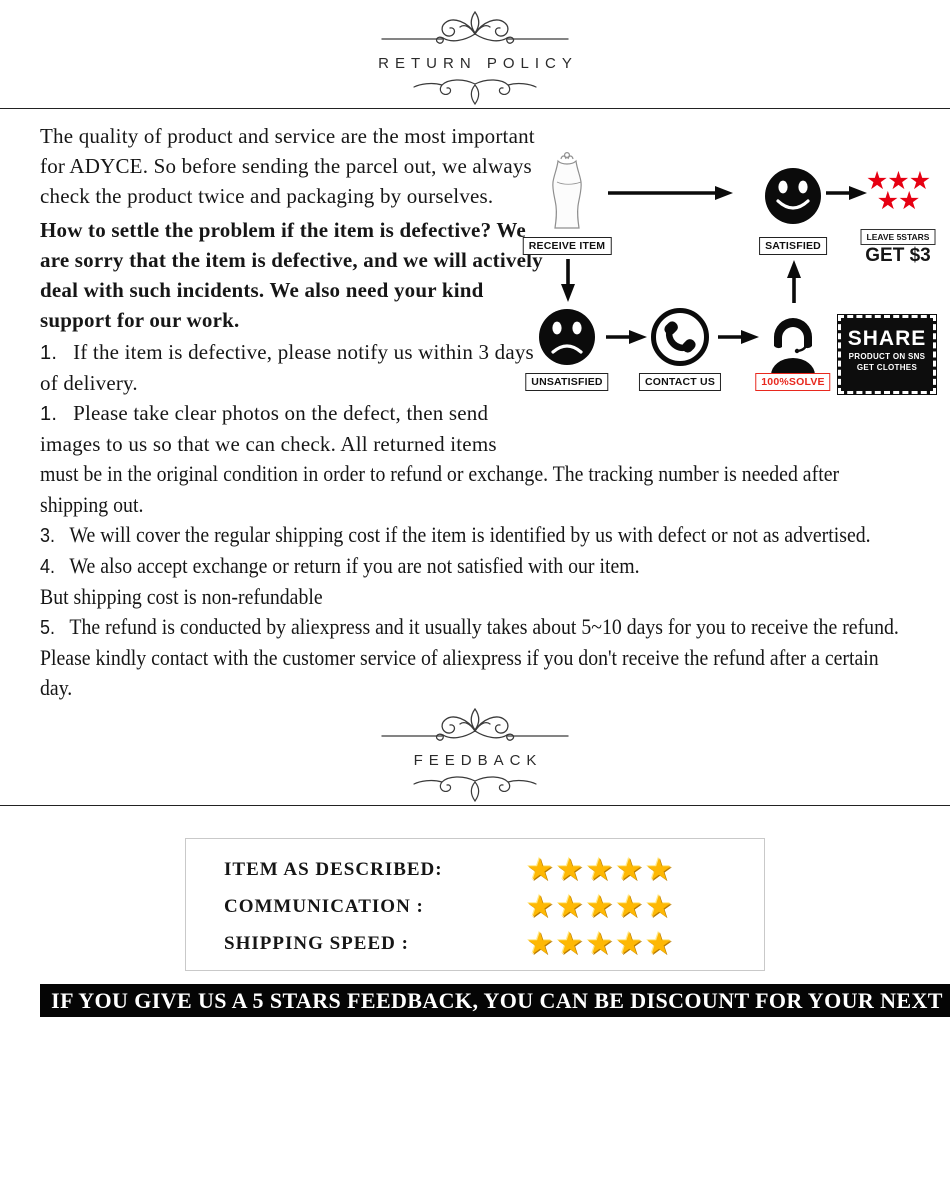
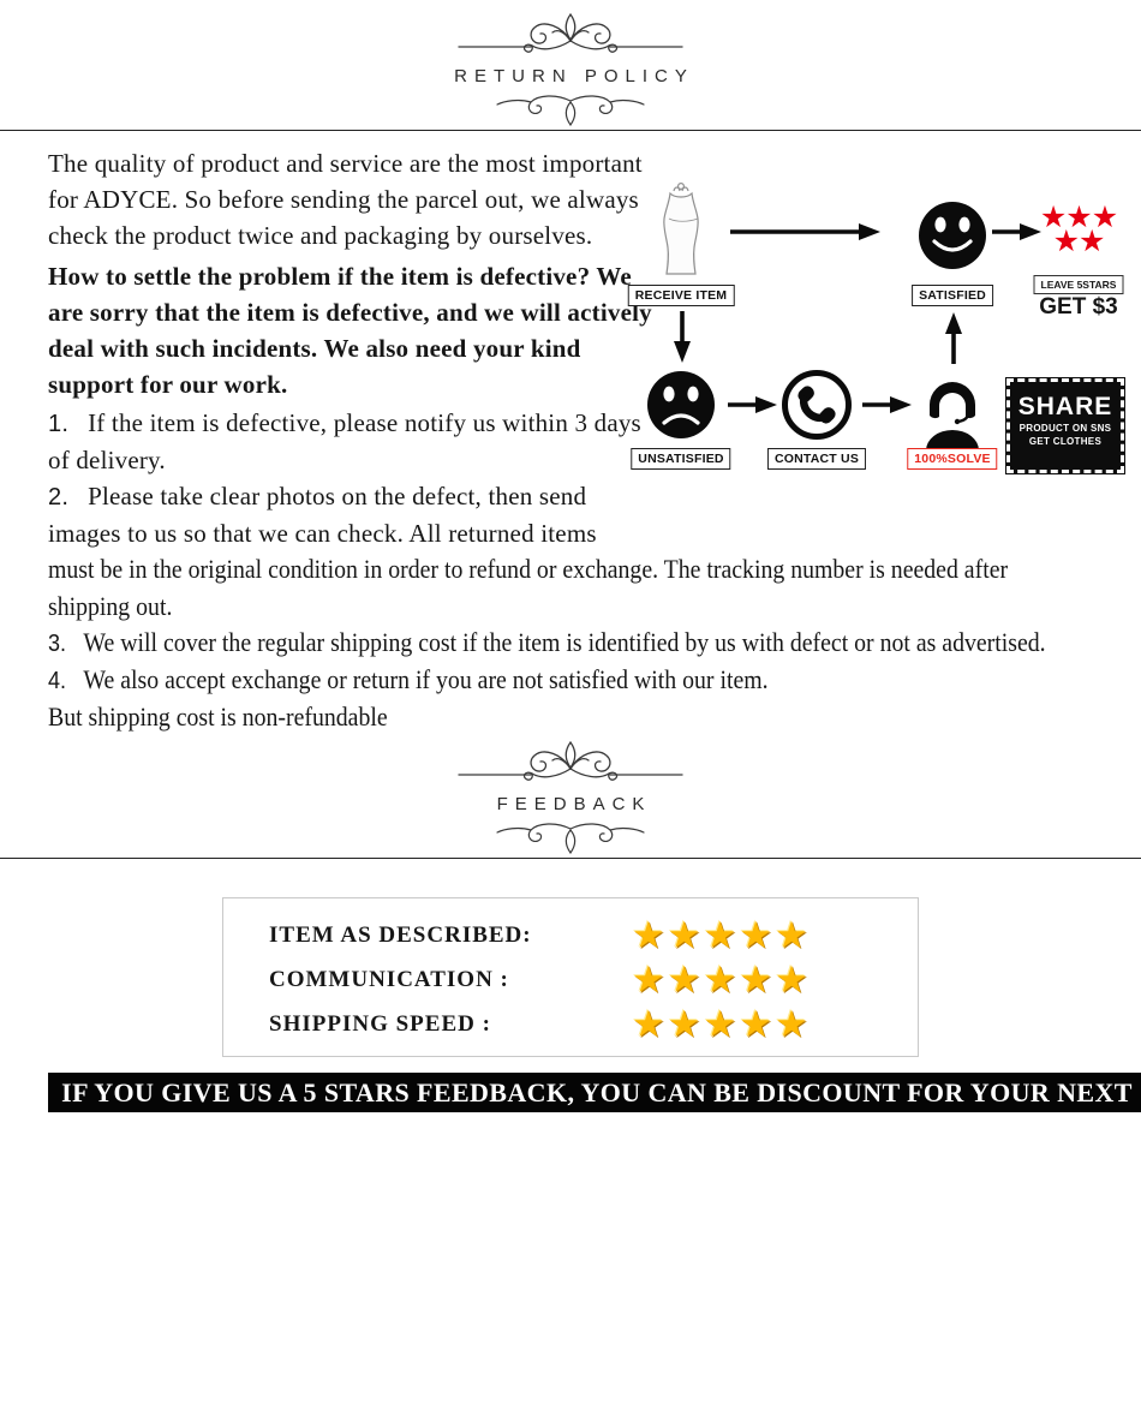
  RETURN POLICY
  The quality of product and service are the most important for ADYCE. So before sending the parcel out, we always check the product twice and packaging by ourselves.
  How to settle the problem if the item is defective? We are sorry that the item is defective, and we will actively deal with such incidents. We also need your kind support for our work.
  1. If the item is defective, please notify us within 3 days of delivery.
- 1. Please take clear photos on the defect, then send images to us so that we can check. All returned items
+ 2. Please take clear photos on the defect, then send images to us so that we can check. All returned items
  must be in the original condition in order to refund or exchange. The tracking number is needed after shipping out.
  3. We will cover the regular shipping cost if the item is identified by us with defect or not as advertised.
  4. We also accept exchange or return if you are not satisfied with our item.
  But shipping cost is non-refundable
- 5. The refund is conducted by aliexpress and it usually takes about 5~10 days for you to receive the refund. Please kindly contact with the customer service of aliexpress if you don't receive the refund after a certain day.
  RECEIVE ITEM
  SATISFIED
  ★
  ★
  ★
  ★
  ★
  LEAVE 5STARS
  GET $3
  UNSATISFIED
  CONTACT US
  100%SOLVE
  SHARE
  PRODUCT ON SNS
  GET CLOTHES
  FEEDBACK
  ITEM AS DESCRIBED:
  ★★★★★
  COMMUNICATION :
  ★★★★★
  SHIPPING SPEED :
  ★★★★★
  IF YOU GIVE US A 5 STARS FEEDBACK, YOU CAN BE DISCOUNT FOR YOUR NEXT
